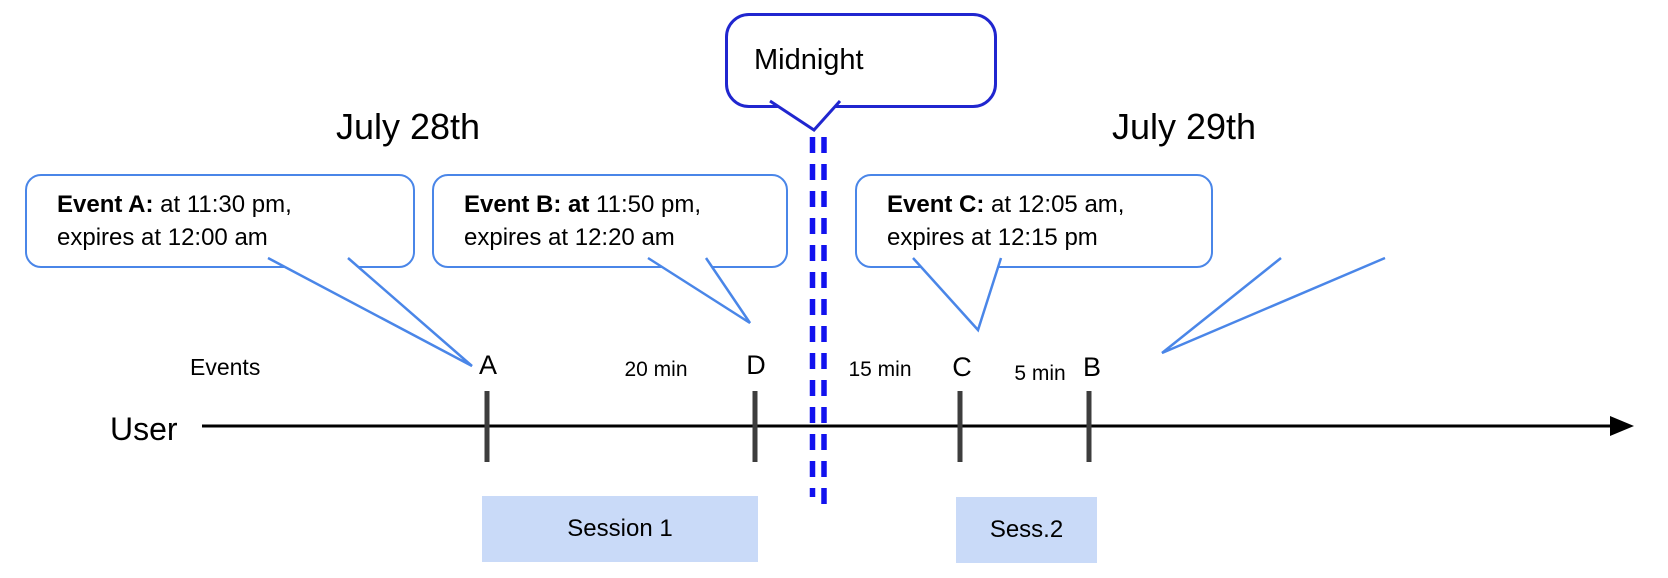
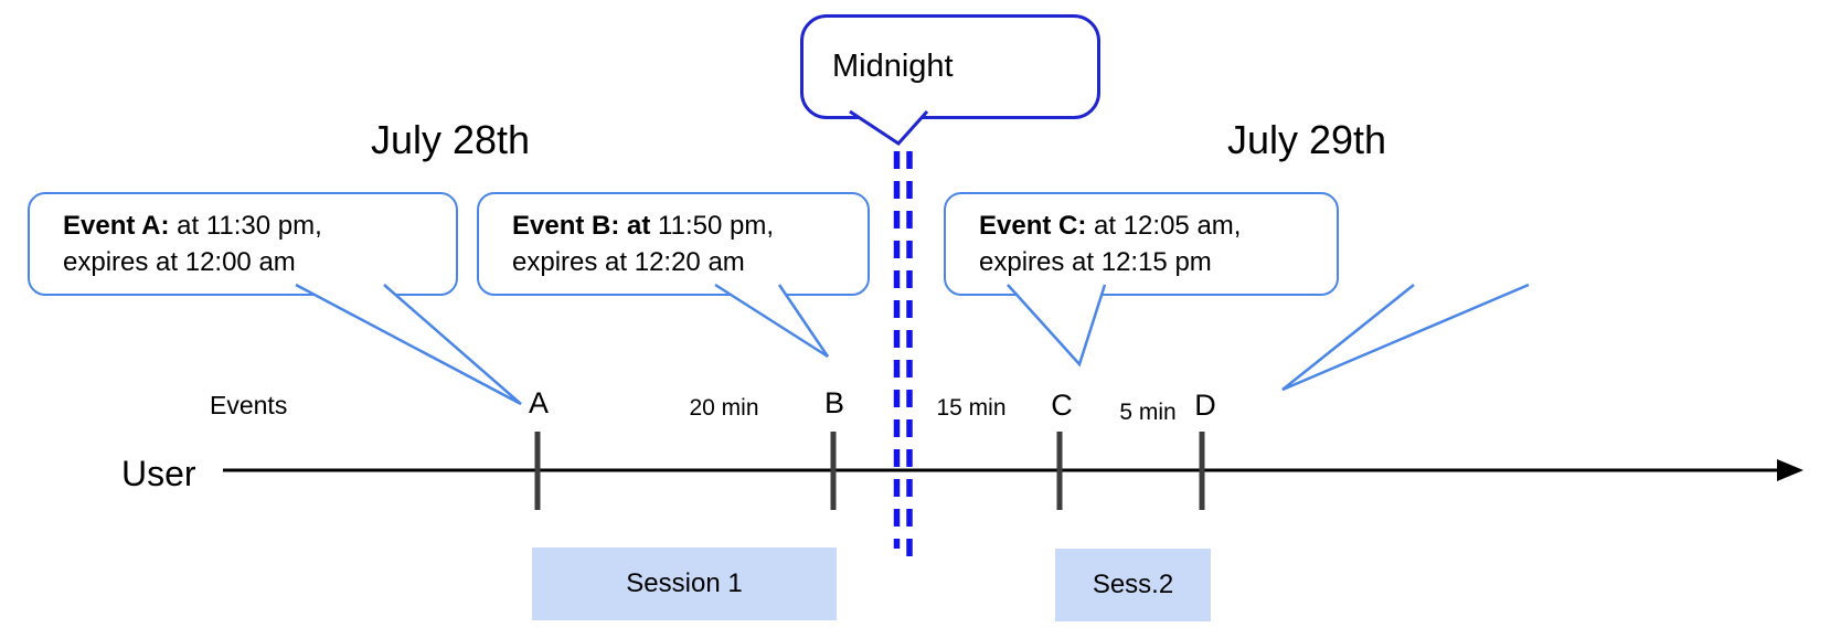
  July 28th
  July 29th
  Midnight
  Event A: at 11:30 pm,
  expires at 12:00 am
  Event B: at 11:50 pm,
  expires at 12:20 am
  Event C: at 12:05 am,
  expires at 12:15 pm
  Events
  User
  A
- D
+ B
  C
- B
+ D
  20 min
  15 min
  5 min
  Session 1
  Sess.2
